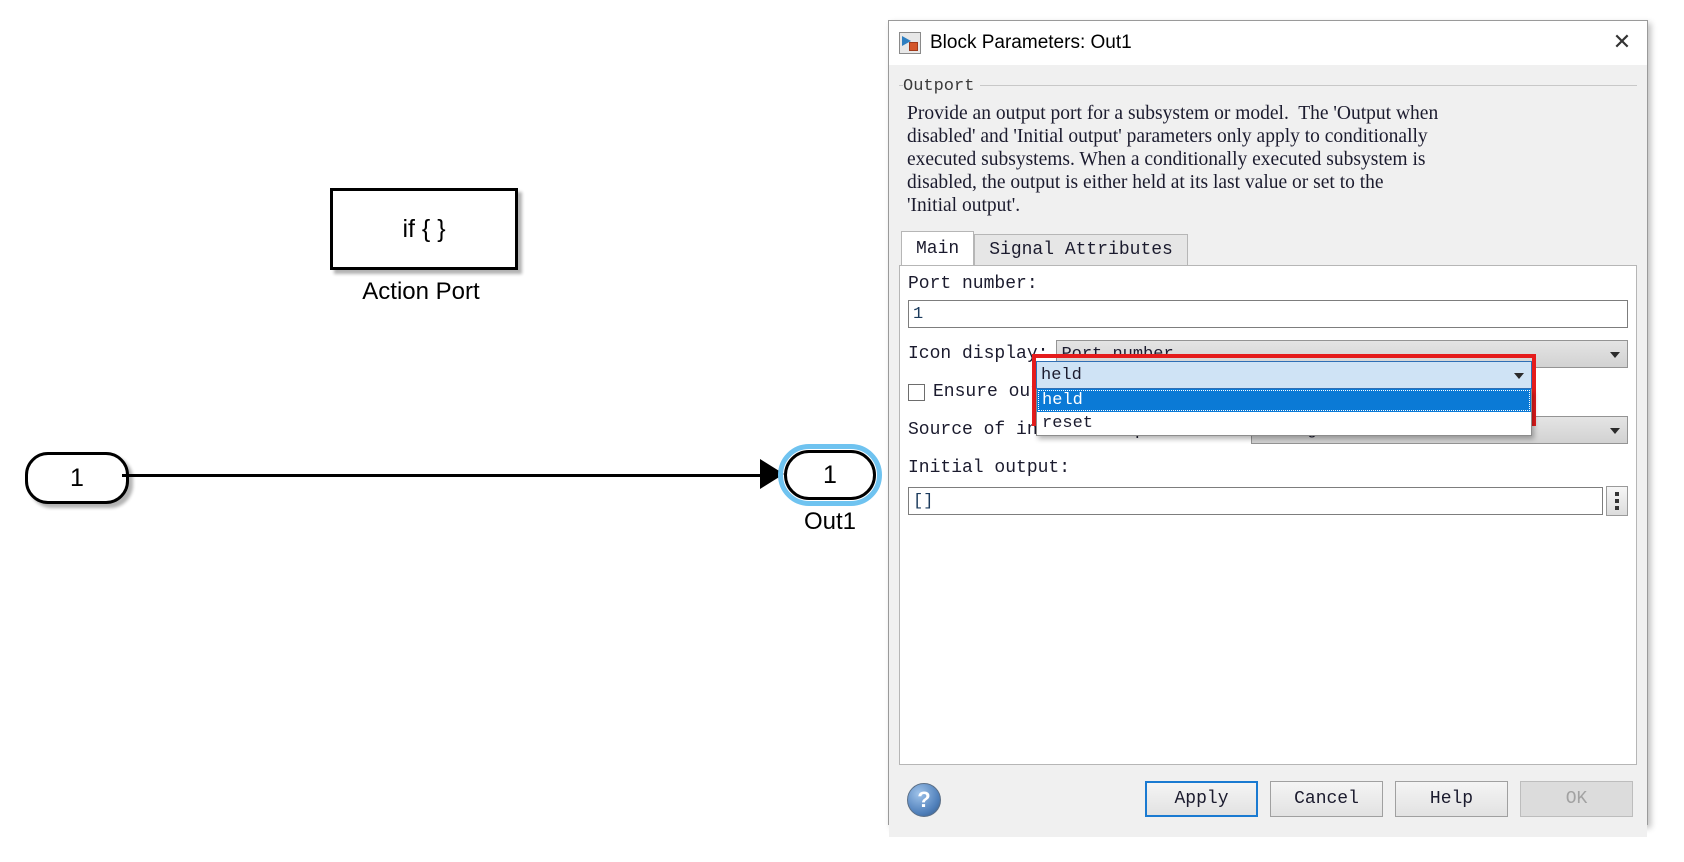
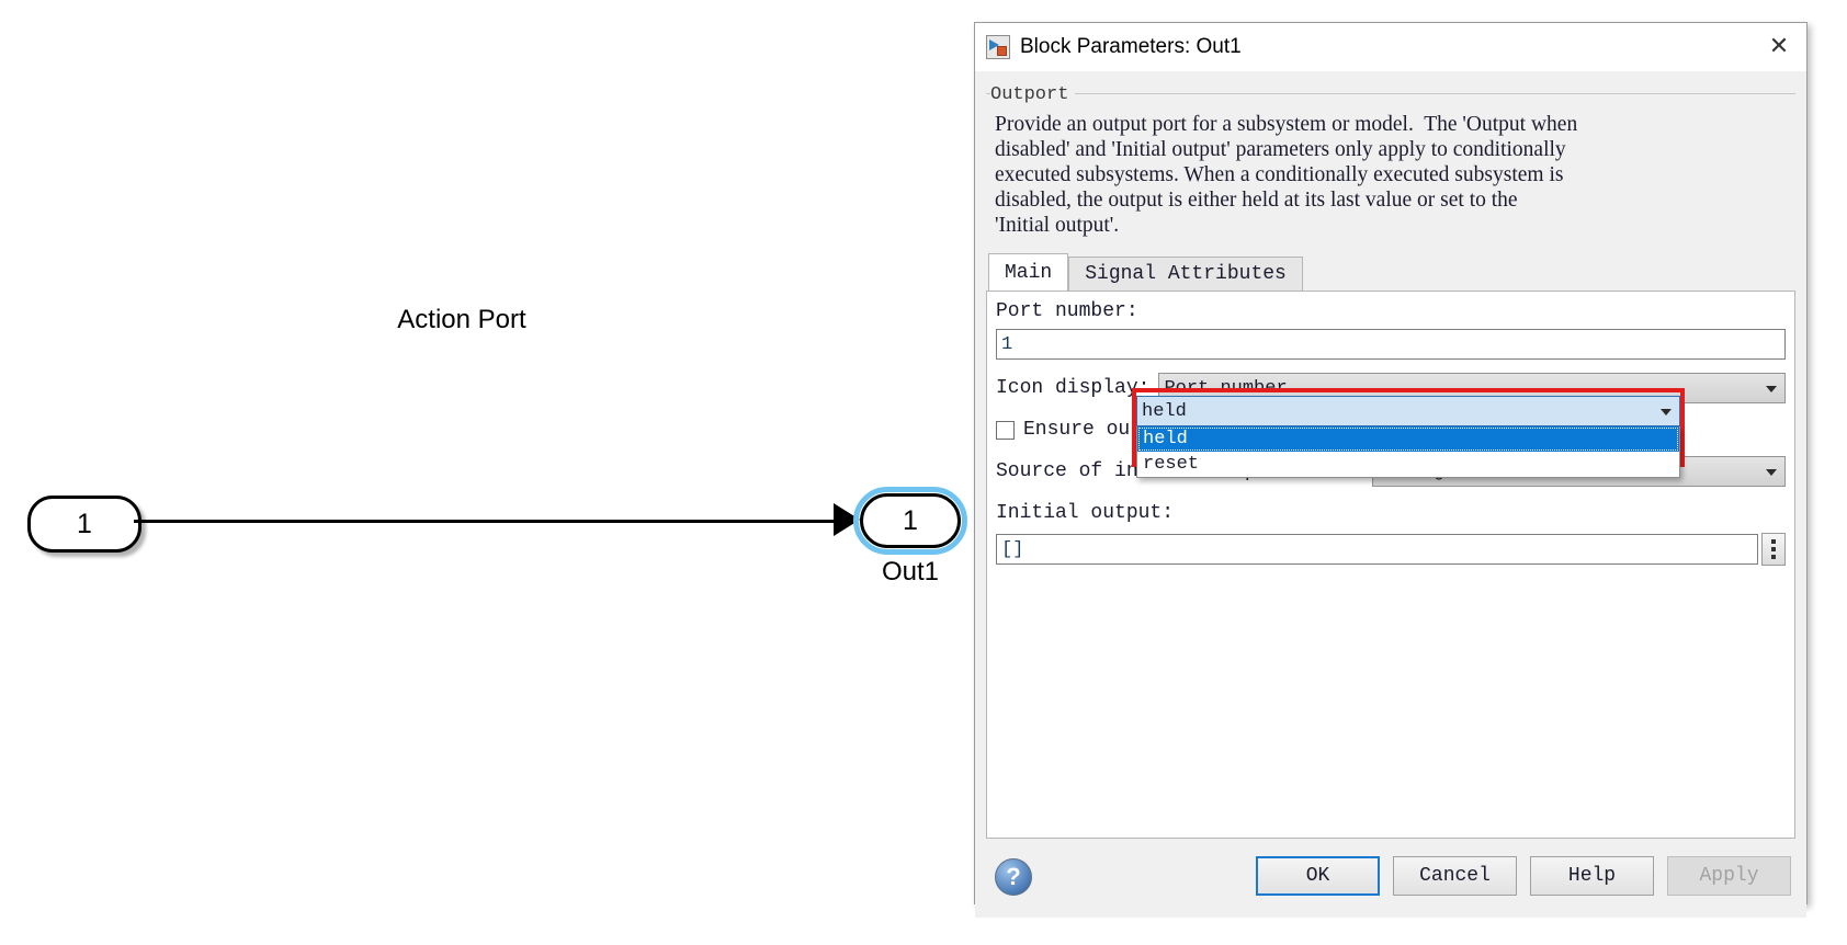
- if { }
  Action Port
  1
  1
  Out1
  Block Parameters: Out1
  ✕
  Outport
  Provide an output port for a subsystem or model. The 'Output when
  disabled' and 'Initial output' parameters only apply to conditionally
  executed subsystems. When a conditionally executed subsystem is
  disabled, the output is either held at its last value or set to the
  'Initial output'.
  Main
  Signal Attributes
  Port number:
  1
  Icon display:
  Port number
  Initial output:
  []
  held
  held
  reset
  ?
- Apply
+ OK
  Cancel
  Help
- OK
+ Apply
